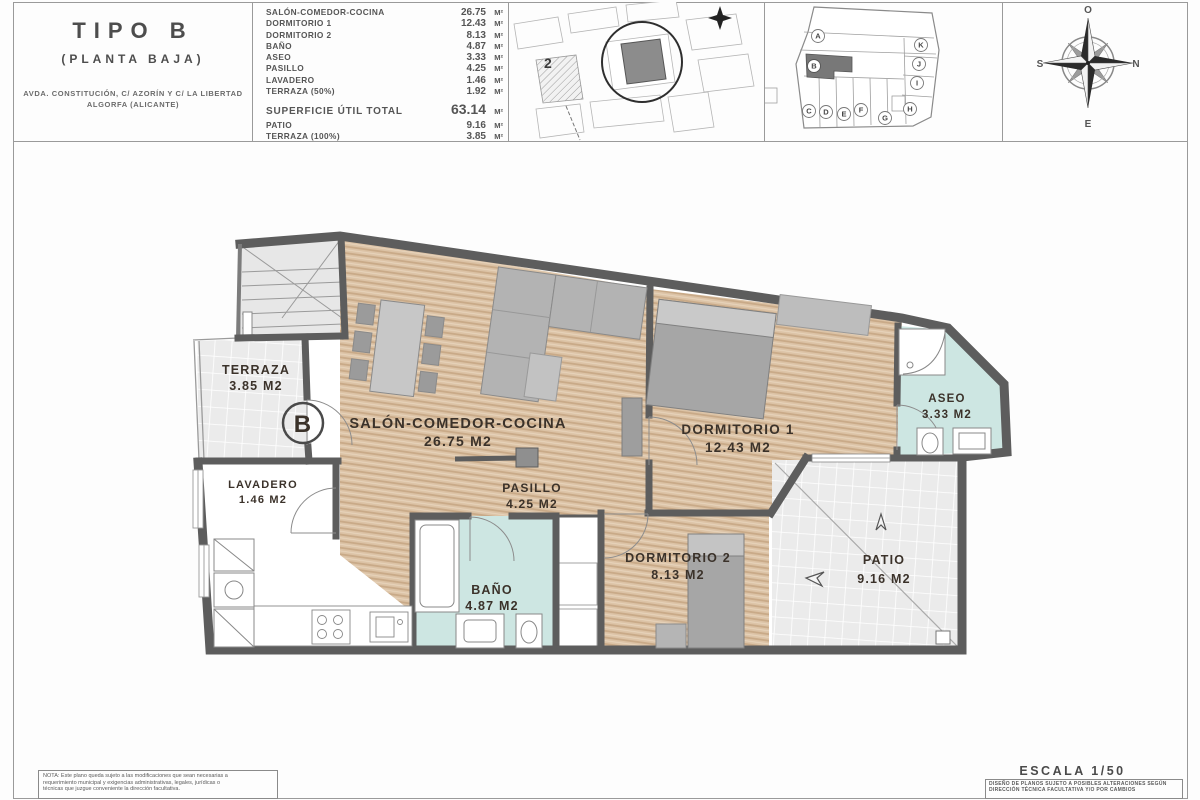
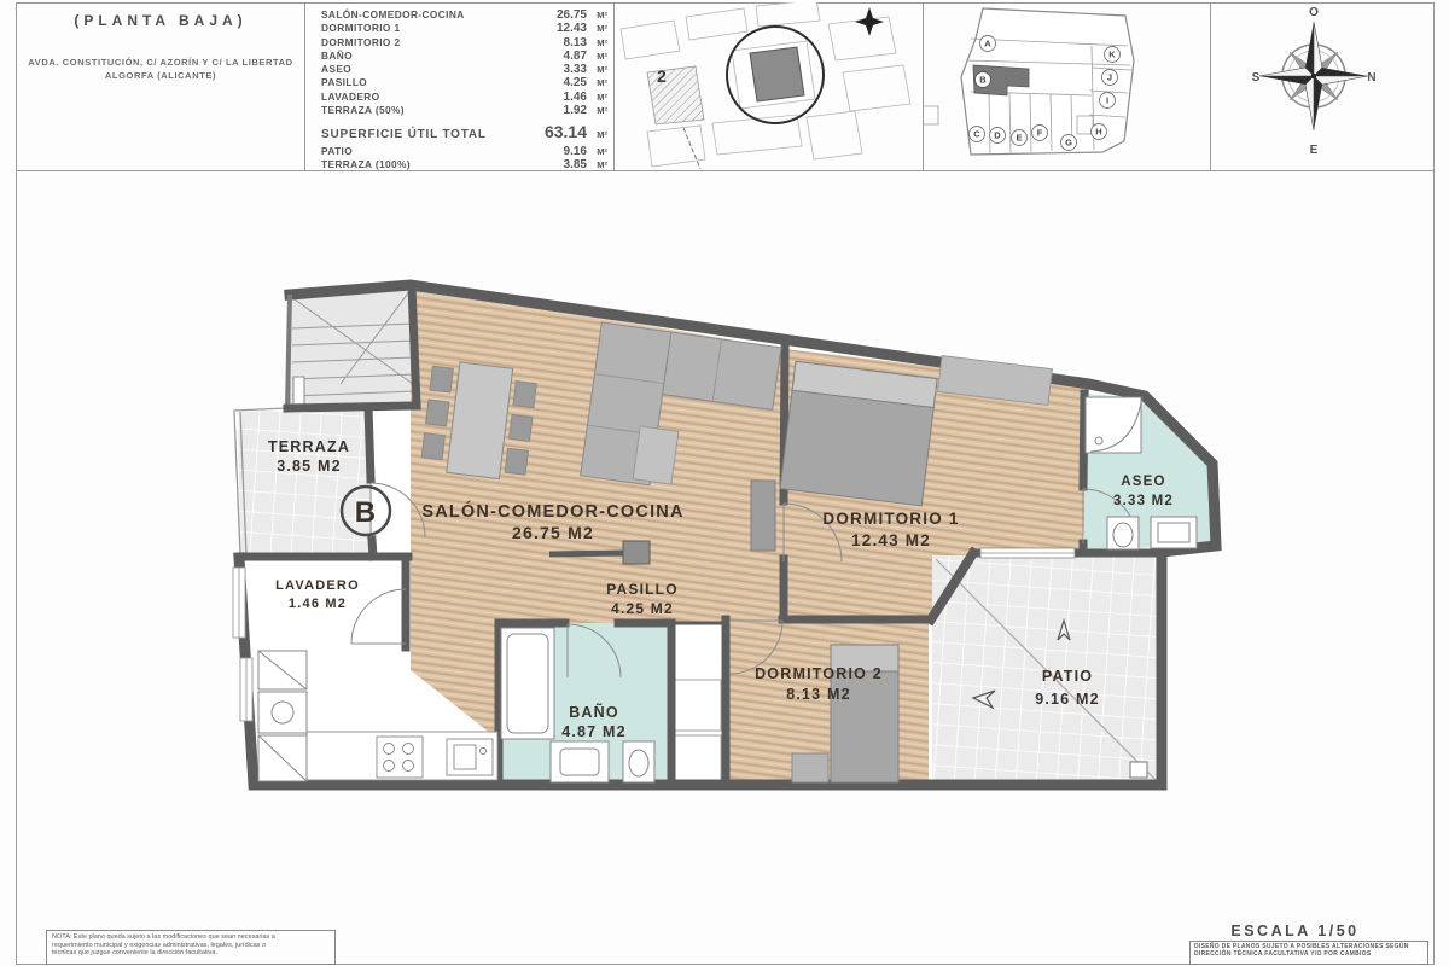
- TIPO B
  (PLANTA BAJA)
  AVDA. CONSTITUCIÓN, C/ AZORÍN Y C/ LA LIBERTAD
  ALGORFA (ALICANTE)
  SALÓN-COMEDOR-COCINA
  26.75
  M²
  DORMITORIO 1
  12.43
  M²
  DORMITORIO 2
  8.13
  M²
  BAÑO
  4.87
  M²
  ASEO
  3.33
  M²
  PASILLO
  4.25
  M²
  LAVADERO
  1.46
  M²
  TERRAZA (50%)
  1.92
  M²
  SUPERFICIE ÚTIL TOTAL
  63.14
  M²
  PATIO
  9.16
  M²
  TERRAZA (100%)
  3.85
  M²
  2
  A
  B
  K
  J
  I
  C
  D
  E
  F
  G
  H
  O
  N
  E
  S
  B
  TERRAZA
  3.85 M2
  SALÓN-COMEDOR-COCINA
  26.75 M2
  DORMITORIO 1
  12.43 M2
  ASEO
  3.33 M2
  LAVADERO
  1.46 M2
  PASILLO
  4.25 M2
  BAÑO
  4.87 M2
  DORMITORIO 2
  8.13 M2
  PATIO
  9.16 M2
  ESCALA 1/50
